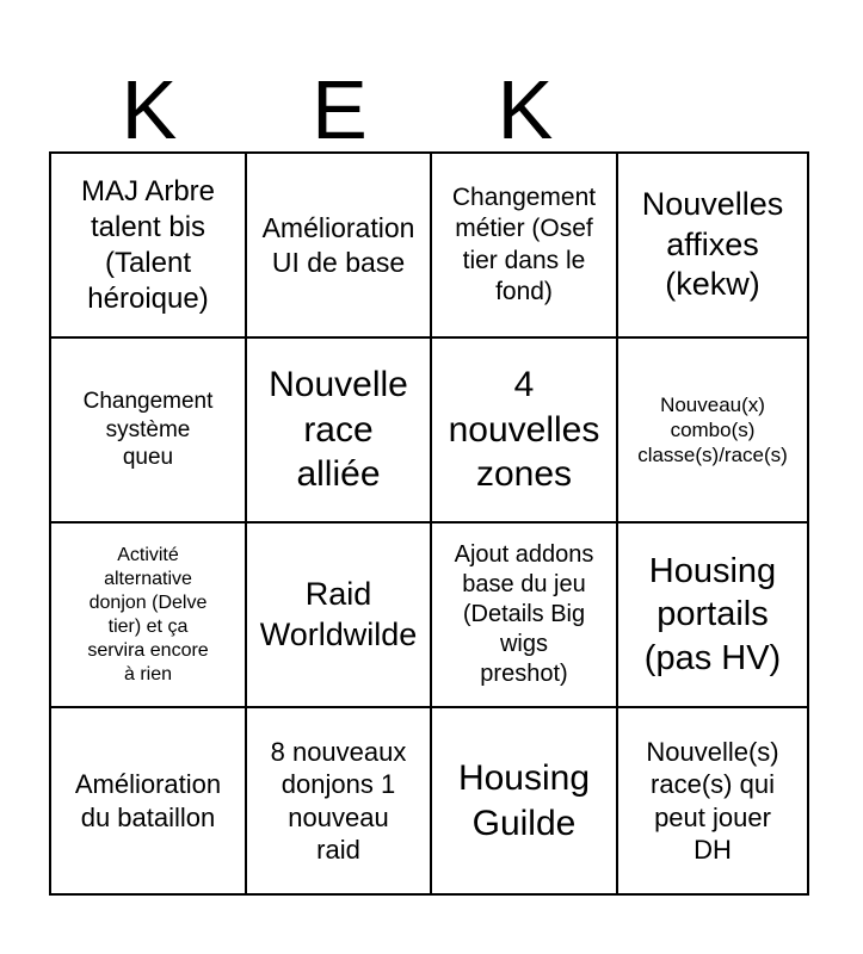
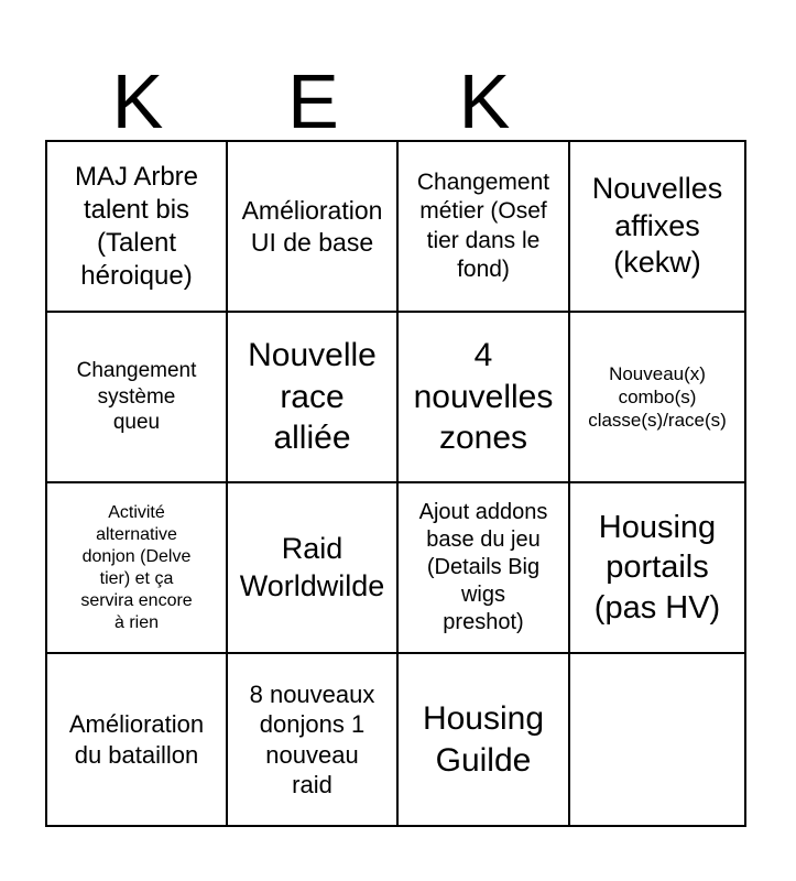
  K
  E
  K
  MAJ Arbre
  talent bis
  (Talent
  héroique)
  Amélioration
  UI de base
  Changement
  métier (Osef
  tier dans le
  fond)
  Nouvelles
  affixes
  (kekw)
  Changement
  système
  queu
  Nouvelle
  race
  alliée
  4
  nouvelles
  zones
  Nouveau(x)
  combo(s)
  classe(s)/race(s)
  Activité
  alternative
  donjon (Delve
  tier) et ça
  servira encore
  à rien
  Raid
  Worldwilde
  Ajout addons
  base du jeu
  (Details Big
  wigs
  preshot)
  Housing
  portails
  (pas HV)
  Amélioration
  du bataillon
  8 nouveaux
  donjons 1
  nouveau
  raid
  Housing
  Guilde
- Nouvelle(s)
- race(s) qui
- peut jouer
- DH
